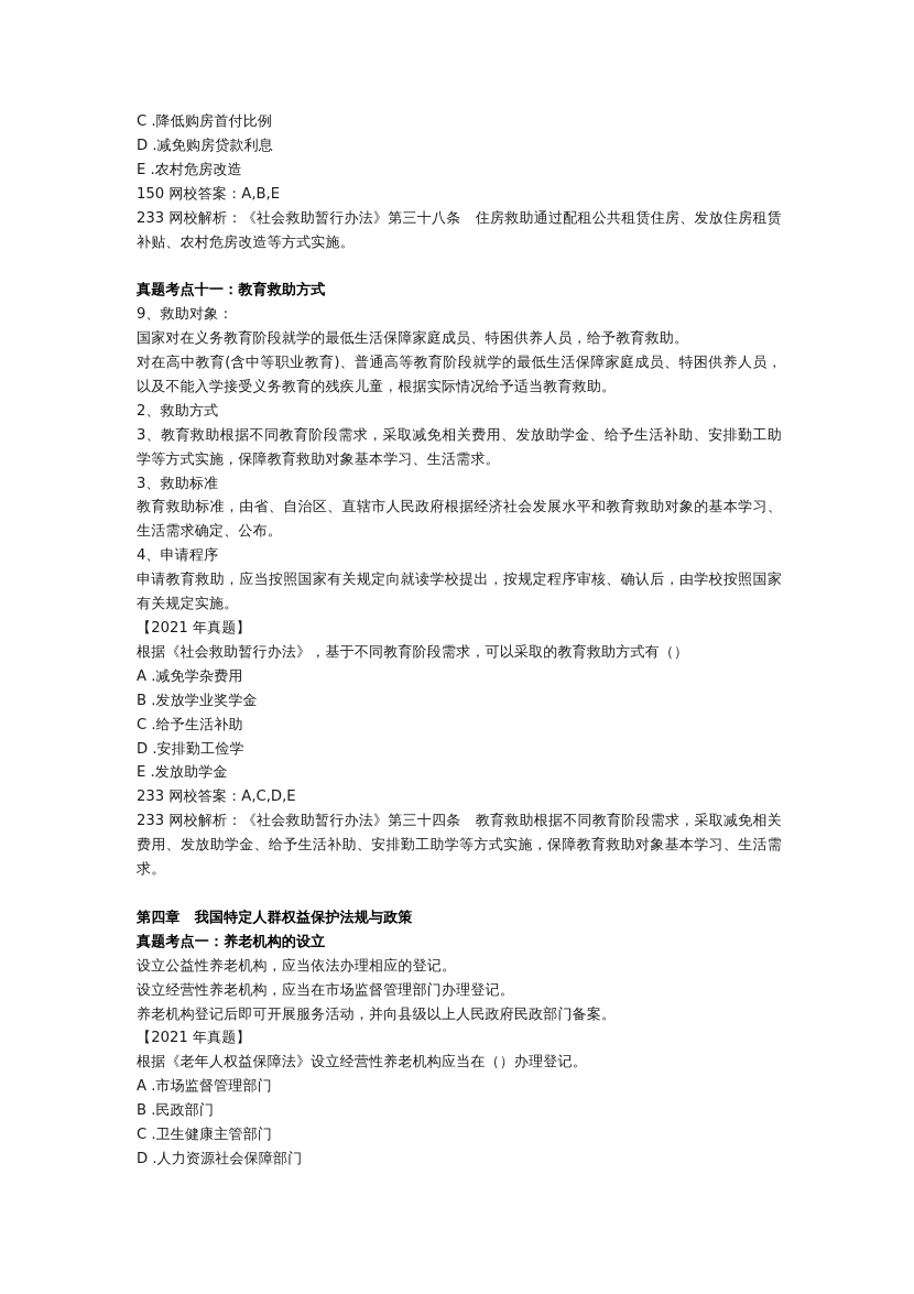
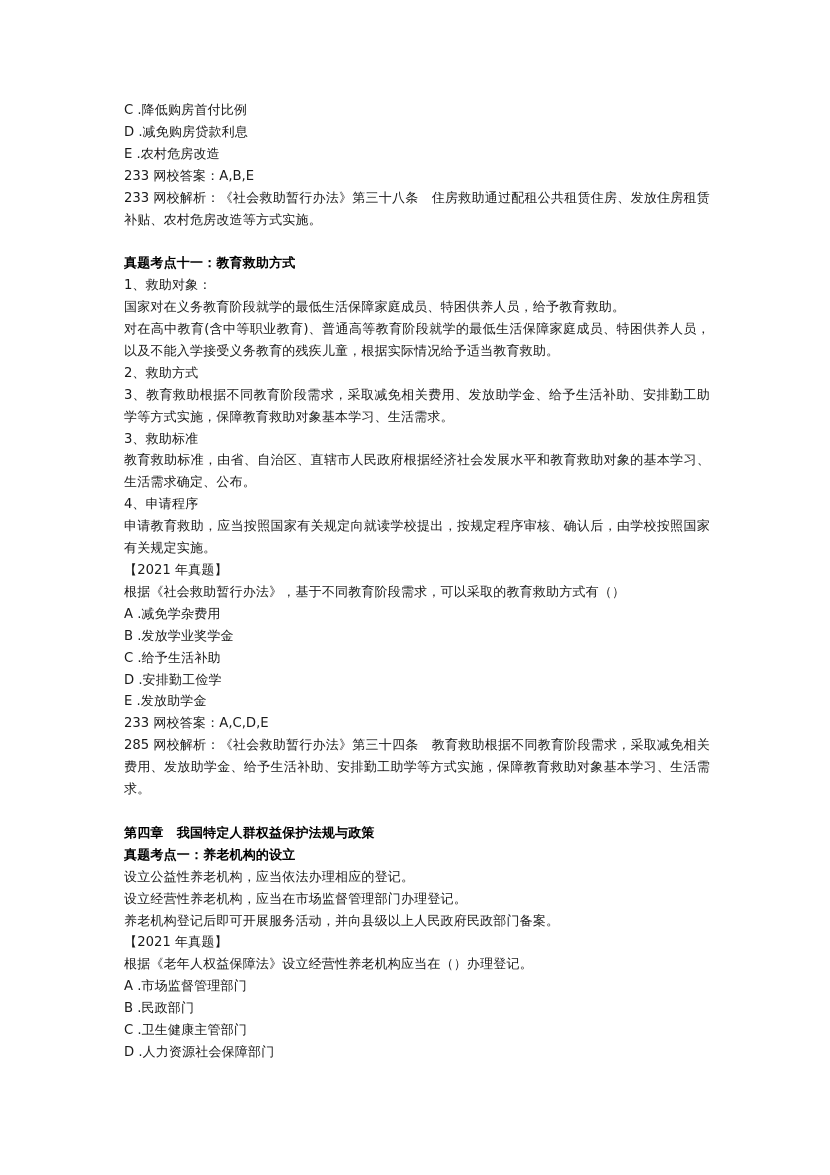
  C .降低购房首付比例
  D .减免购房贷款利息
  E .农村危房改造
- 150 网校答案：A,B,E
+ 233 网校答案：A,B,E
  233 网校解析：《社会救助暂行办法》第三十八条 住房救助通过配租公共租赁住房、发放住房租赁补贴、农村危房改造等方式实施。
  真题考点十一：教育救助方式
- 9、救助对象：
+ 1、救助对象：
  国家对在义务教育阶段就学的最低生活保障家庭成员、特困供养人员，给予教育救助。
  对在高中教育(含中等职业教育)、普通高等教育阶段就学的最低生活保障家庭成员、特困供养人员，以及不能入学接受义务教育的残疾儿童，根据实际情况给予适当教育救助。
  2、救助方式
  3、教育救助根据不同教育阶段需求，采取减免相关费用、发放助学金、给予生活补助、安排勤工助学等方式实施，保障教育救助对象基本学习、生活需求。
  3、救助标准
  教育救助标准，由省、自治区、直辖市人民政府根据经济社会发展水平和教育救助对象的基本学习、生活需求确定、公布。
  4、申请程序
  申请教育救助，应当按照国家有关规定向就读学校提出，按规定程序审核、确认后，由学校按照国家有关规定实施。
  【2021 年真题】
  根据《社会救助暂行办法》，基于不同教育阶段需求，可以采取的教育救助方式有（）
  A .减免学杂费用
  B .发放学业奖学金
  C .给予生活补助
  D .安排勤工俭学
  E .发放助学金
  233 网校答案：A,C,D,E
- 233 网校解析：《社会救助暂行办法》第三十四条 教育救助根据不同教育阶段需求，采取减免相关费用、发放助学金、给予生活补助、安排勤工助学等方式实施，保障教育救助对象基本学习、生活需求。
+ 285 网校解析：《社会救助暂行办法》第三十四条 教育救助根据不同教育阶段需求，采取减免相关费用、发放助学金、给予生活补助、安排勤工助学等方式实施，保障教育救助对象基本学习、生活需求。
  第四章 我国特定人群权益保护法规与政策
  真题考点一：养老机构的设立
  设立公益性养老机构，应当依法办理相应的登记。
  设立经营性养老机构，应当在市场监督管理部门办理登记。
  养老机构登记后即可开展服务活动，并向县级以上人民政府民政部门备案。
  【2021 年真题】
  根据《老年人权益保障法》设立经营性养老机构应当在（）办理登记。
  A .市场监督管理部门
  B .民政部门
  C .卫生健康主管部门
  D .人力资源社会保障部门
